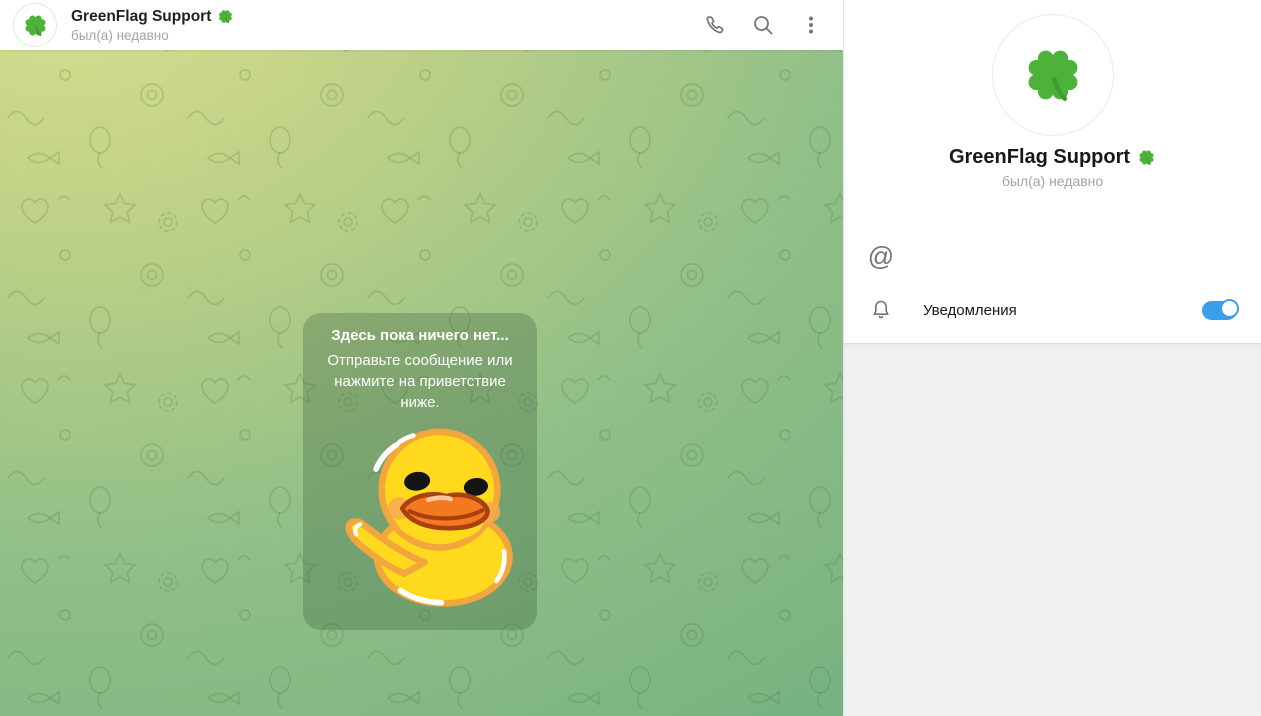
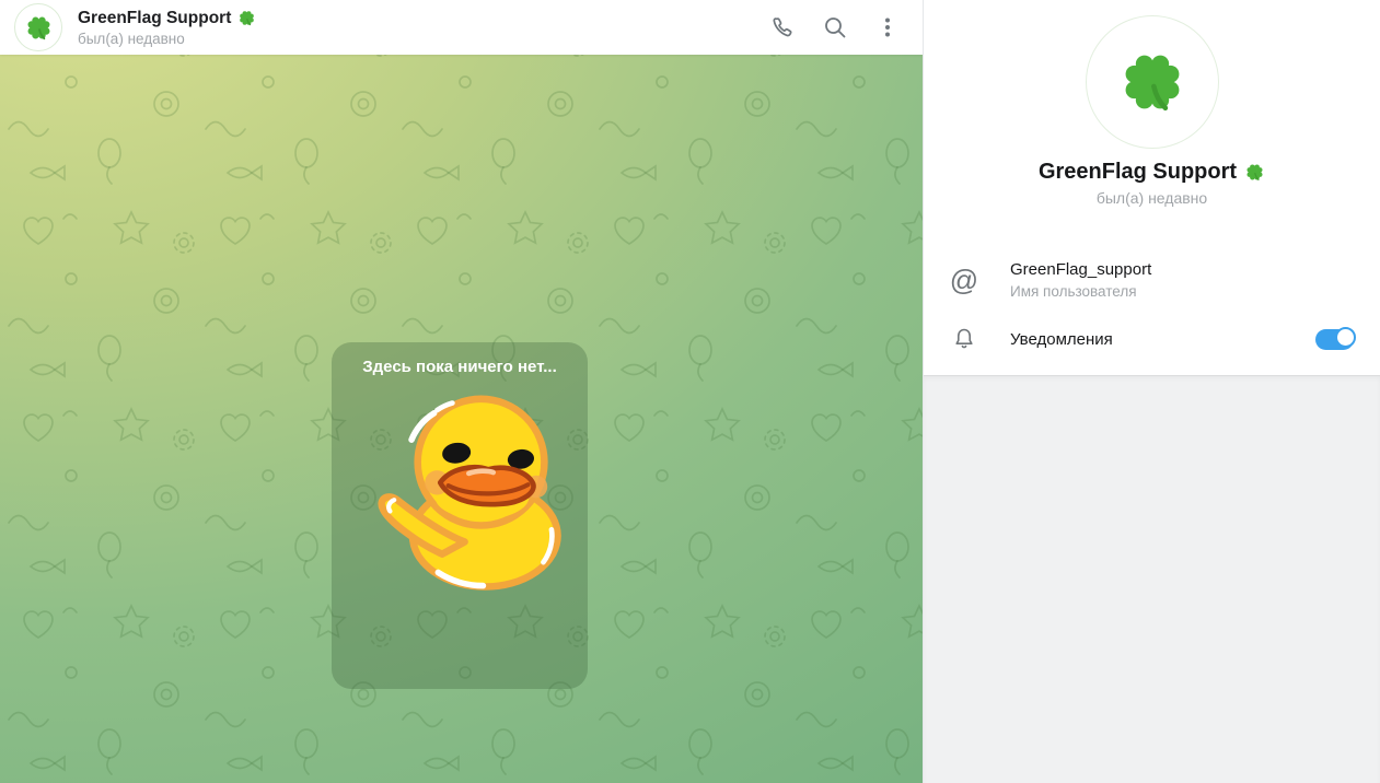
  GreenFlag Support
  был(а) недавно
  Здесь пока ничего нет...
- Отправьте сообщение или нажмите на приветствие ниже.
  GreenFlag Support
  был(а) недавно
  @
+ GreenFlag_support
+ Имя пользователя
  Уведомления
